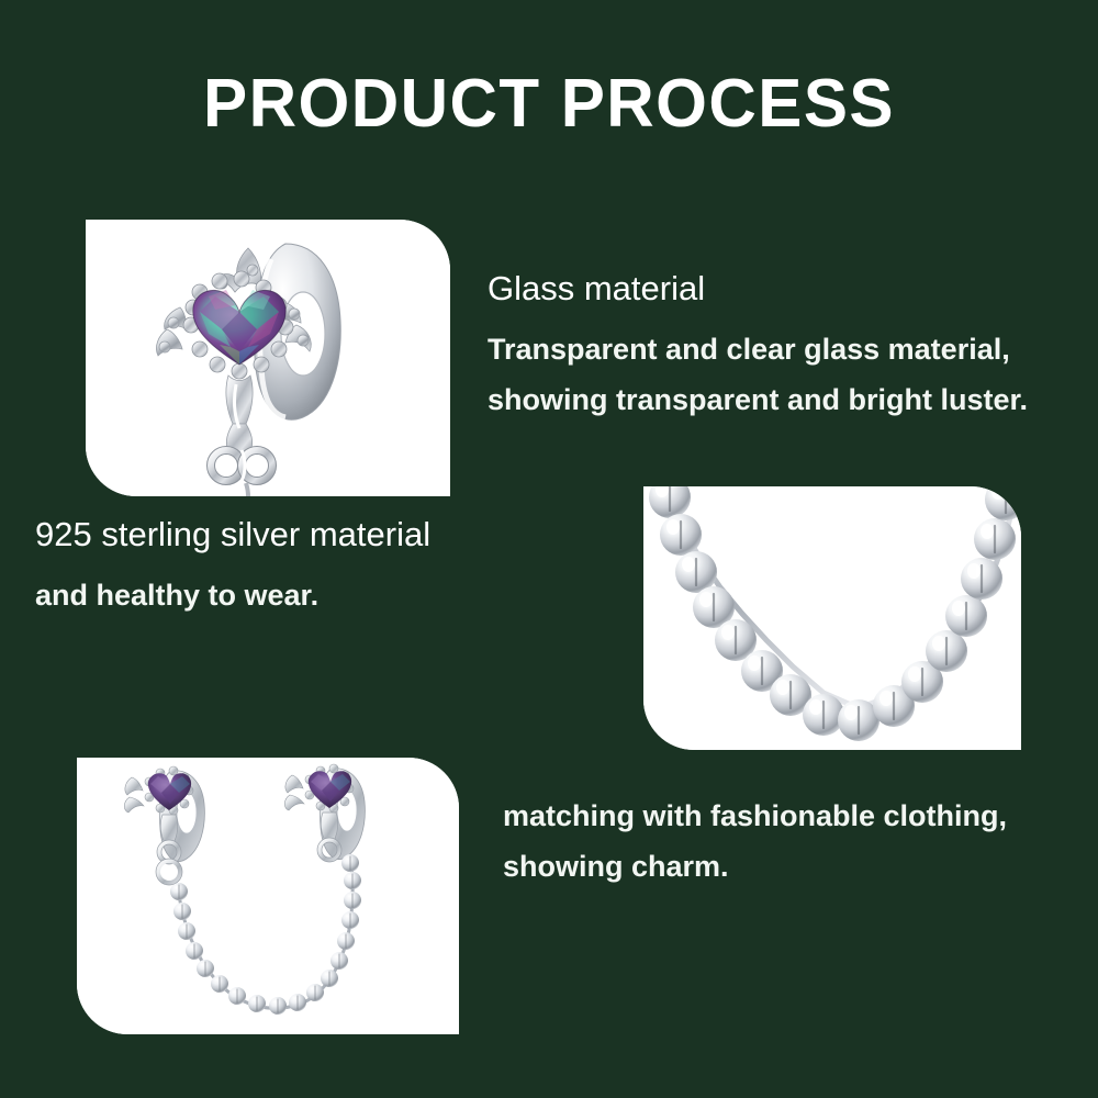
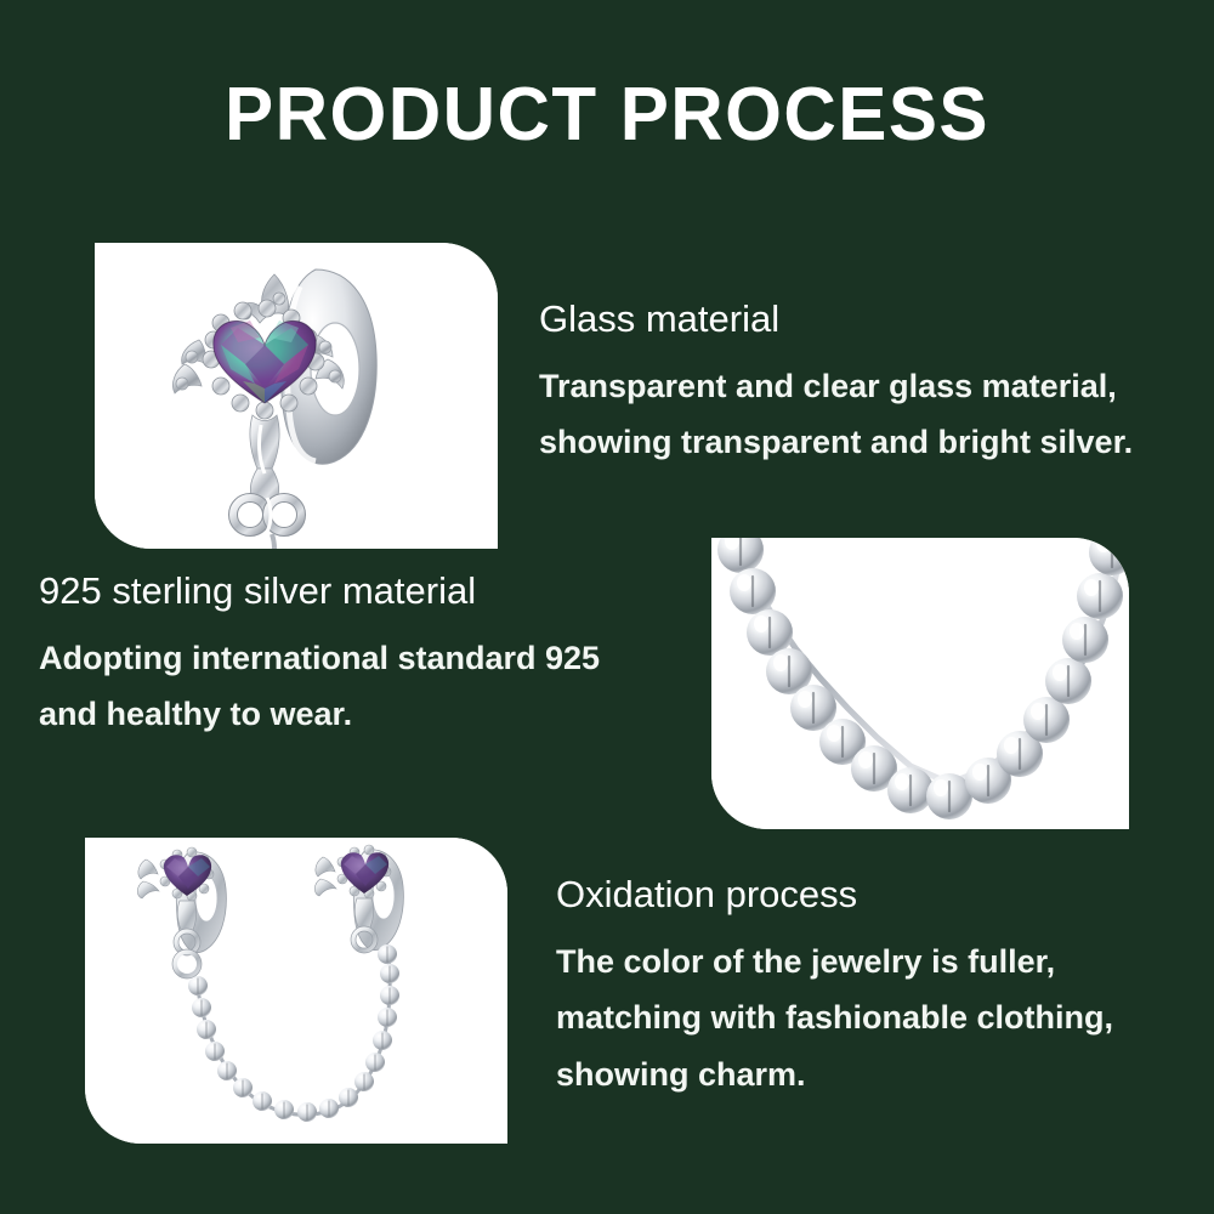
  PRODUCT PROCESS
  Glass material
  Transparent and clear glass material,
- showing transparent and bright luster.
+ showing transparent and bright silver.
  925 sterling silver material
+ Adopting international standard 925
  and healthy to wear.
+ Oxidation process
+ The color of the jewelry is fuller,
  matching with fashionable clothing,
  showing charm.
